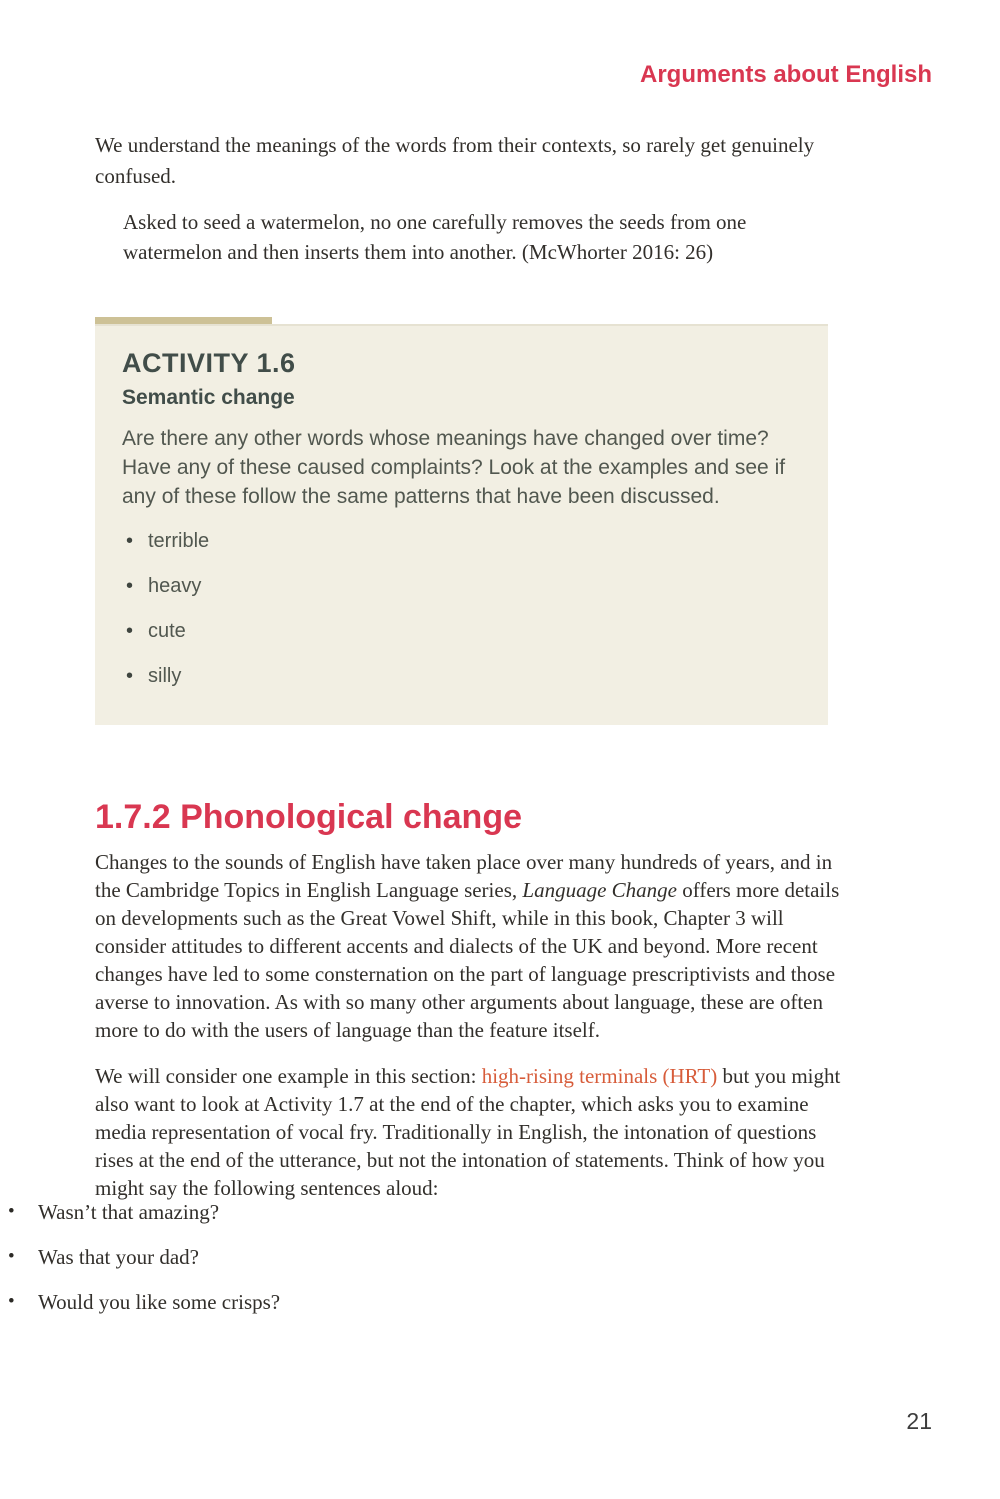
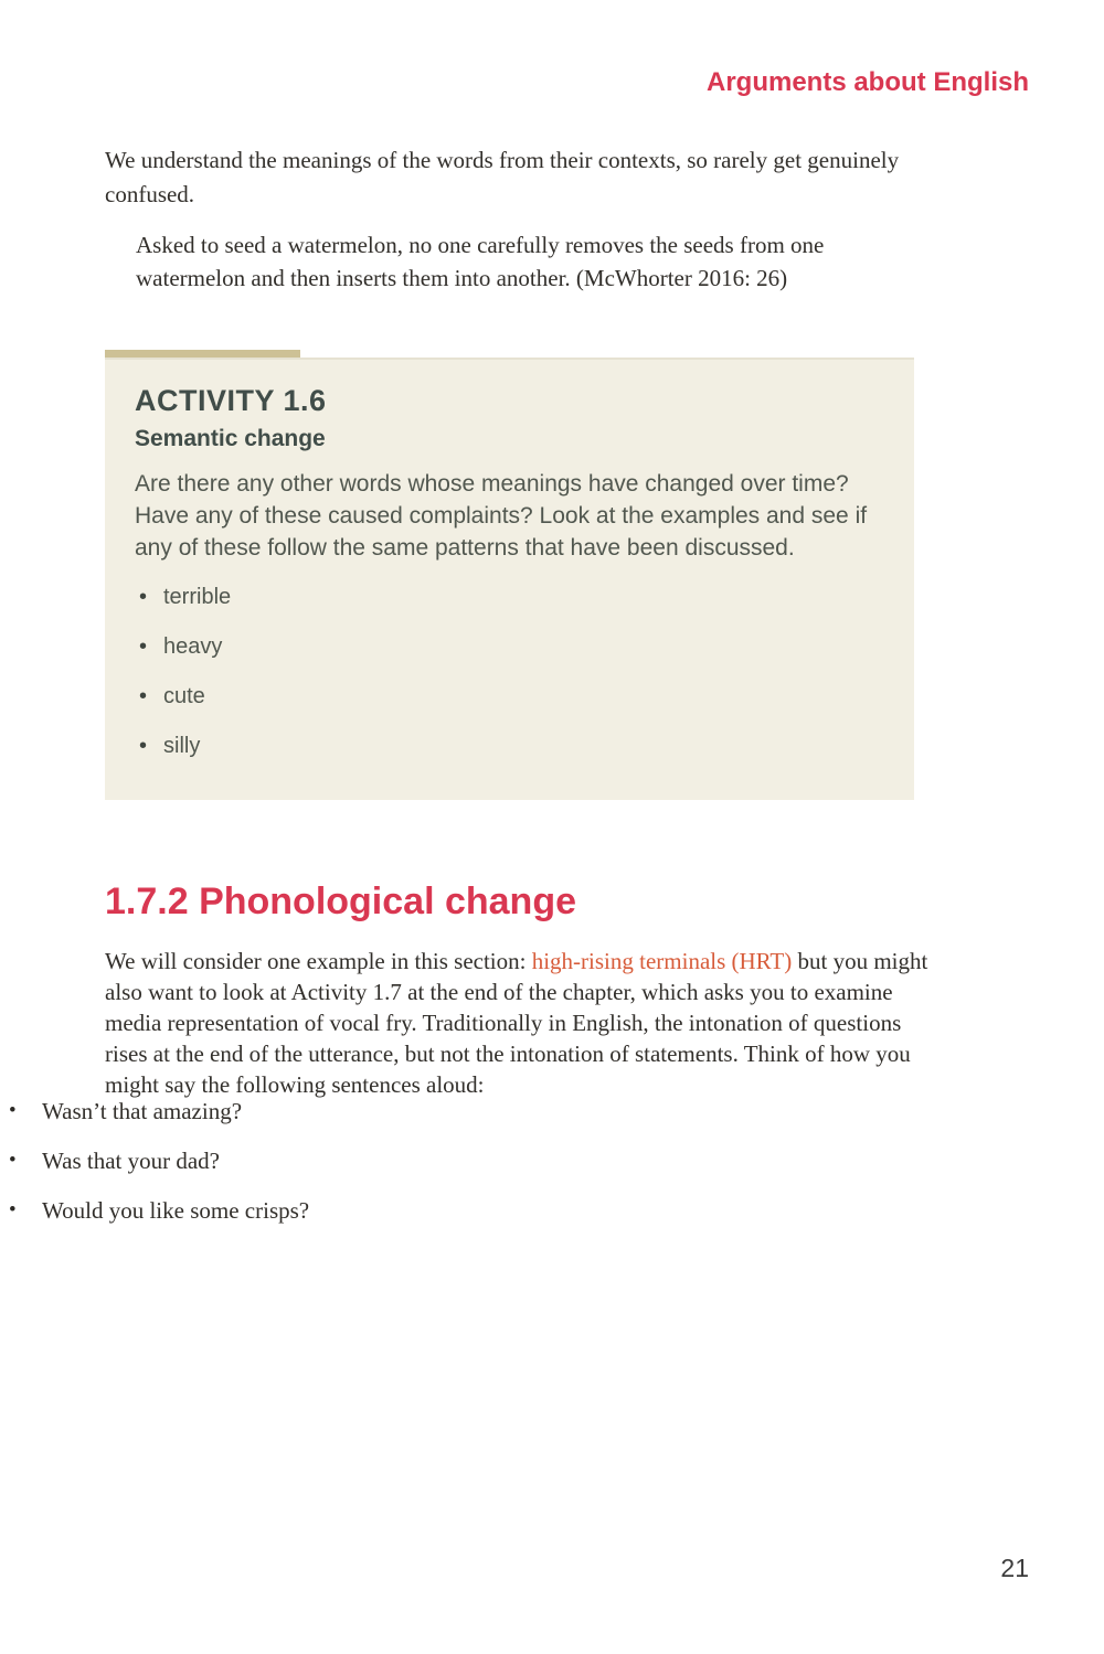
  Arguments about English
  We understand the meanings of the words from their contexts, so rarely get genuinely confused.
  Asked to seed a watermelon, no one carefully removes the seeds from one watermelon and then inserts them into another. (McWhorter 2016: 26)
  ACTIVITY 1.6
  Semantic change
  Are there any other words whose meanings have changed over time? Have any of these caused complaints? Look at the examples and see if any of these follow the same patterns that have been discussed.
  terrible
  heavy
  cute
  silly
  1.7.2 Phonological change
- Changes to the sounds of English have taken place over many hundreds of years, and in the Cambridge Topics in English Language series, Language Change offers more details on developments such as the Great Vowel Shift, while in this book, Chapter 3 will consider attitudes to different accents and dialects of the UK and beyond. More recent changes have led to some consternation on the part of language prescriptivists and those averse to innovation. As with so many other arguments about language, these are often more to do with the users of language than the feature itself.
  We will consider one example in this section: high-rising terminals (HRT) but you might also want to look at Activity 1.7 at the end of the chapter, which asks you to examine media representation of vocal fry. Traditionally in English, the intonation of questions rises at the end of the utterance, but not the intonation of statements. Think of how you might say the following sentences aloud:
  Wasn’t that amazing?
  Was that your dad?
  Would you like some crisps?
  21
